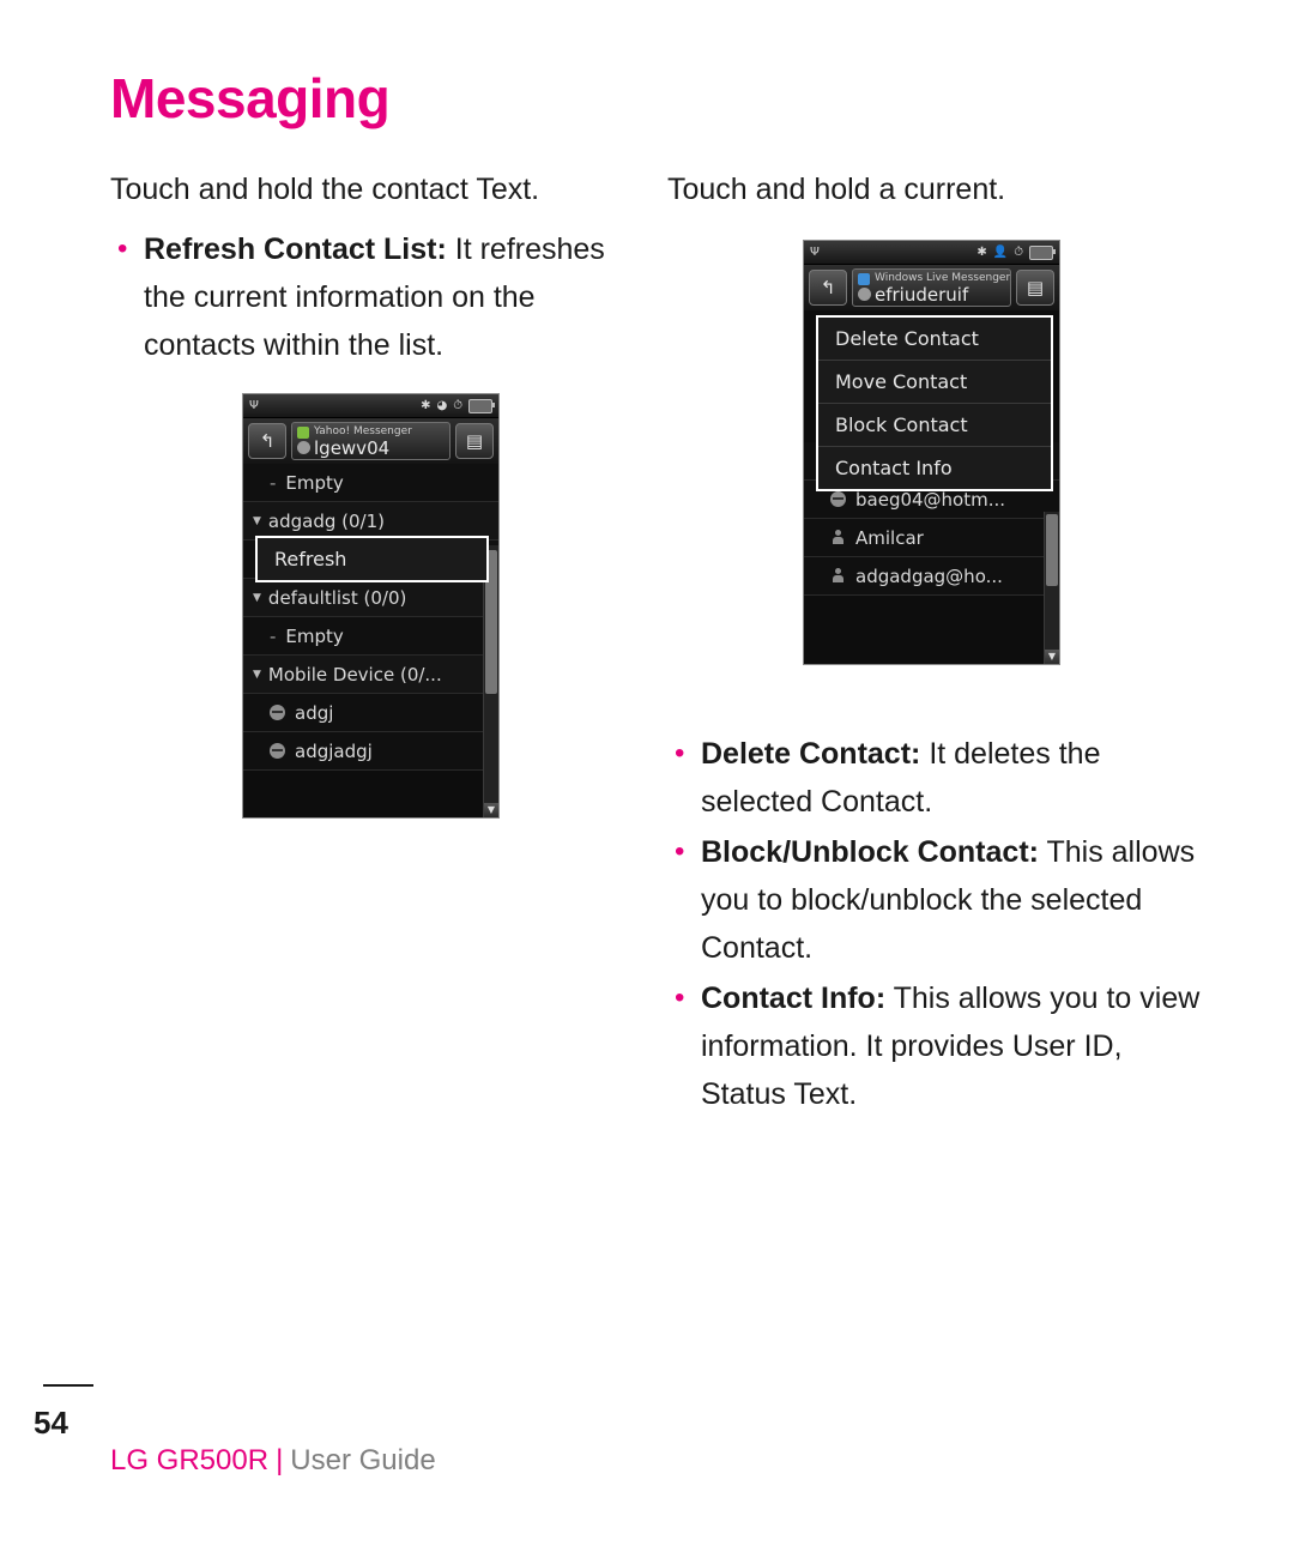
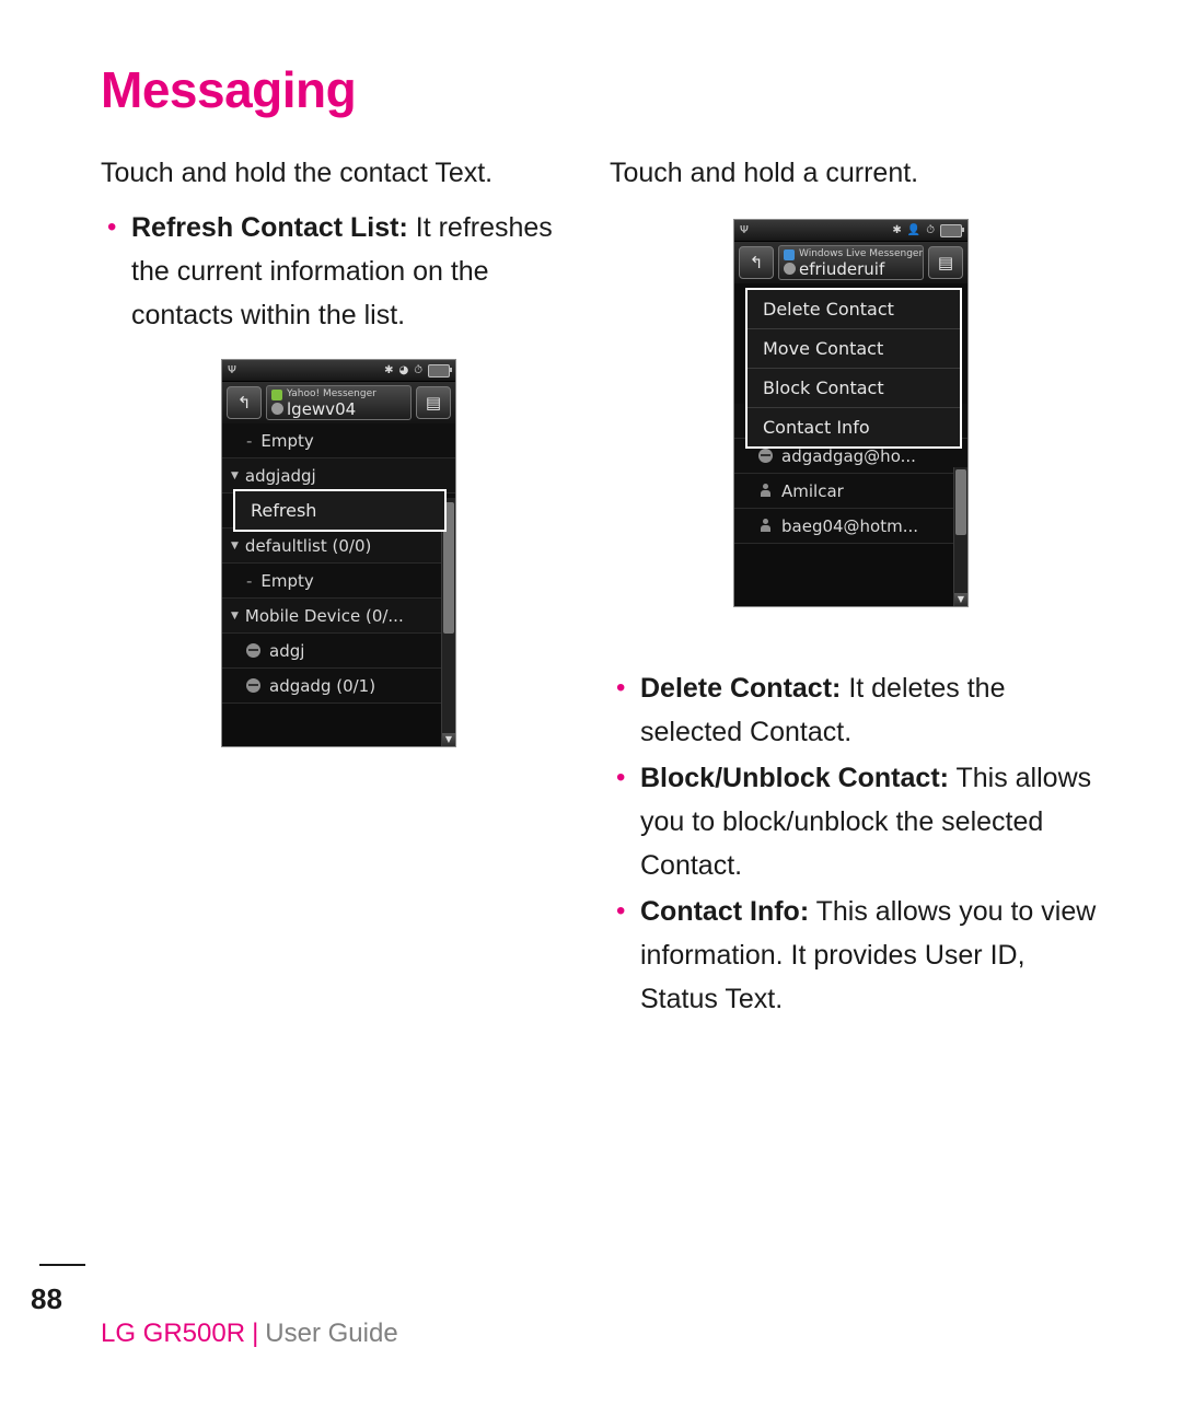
  Messaging
  Touch and hold the contact Text.
  •
  Refresh Contact List: It refreshes the current information on the contacts within the list.
  Ψ
  ✱
  ◕
  ⏱
  ↰
  Yahoo! Messenger
  lgewv04
  ▤
  -
  Empty
  ▼
- adgadg (0/1)
+ adgjadgj
  ▼
  defaultlist (0/0)
  -
  Empty
  ▼
  Mobile Device (0/...
  adgj
- adgjadgj
+ adgadg (0/1)
  ▼
  Refresh
  Touch and hold a current.
  Ψ
  ✱
  👤
  ⏱
  ↰
  Windows Live Messenger
  efriuderuif
  ▤
- baeg04@hotm...
+ adgadgag@ho...
  Amilcar
- adgadgag@ho...
+ baeg04@hotm...
  ▼
  Delete Contact
  Move Contact
  Block Contact
  Contact Info
  •
  Delete Contact: It deletes the selected Contact.
  •
  Block/Unblock Contact: This allows you to block/unblock the selected Contact.
  •
  Contact Info: This allows you to view information. It provides User ID, Status Text.
- 54
+ 88
  LG GR500R | User Guide
